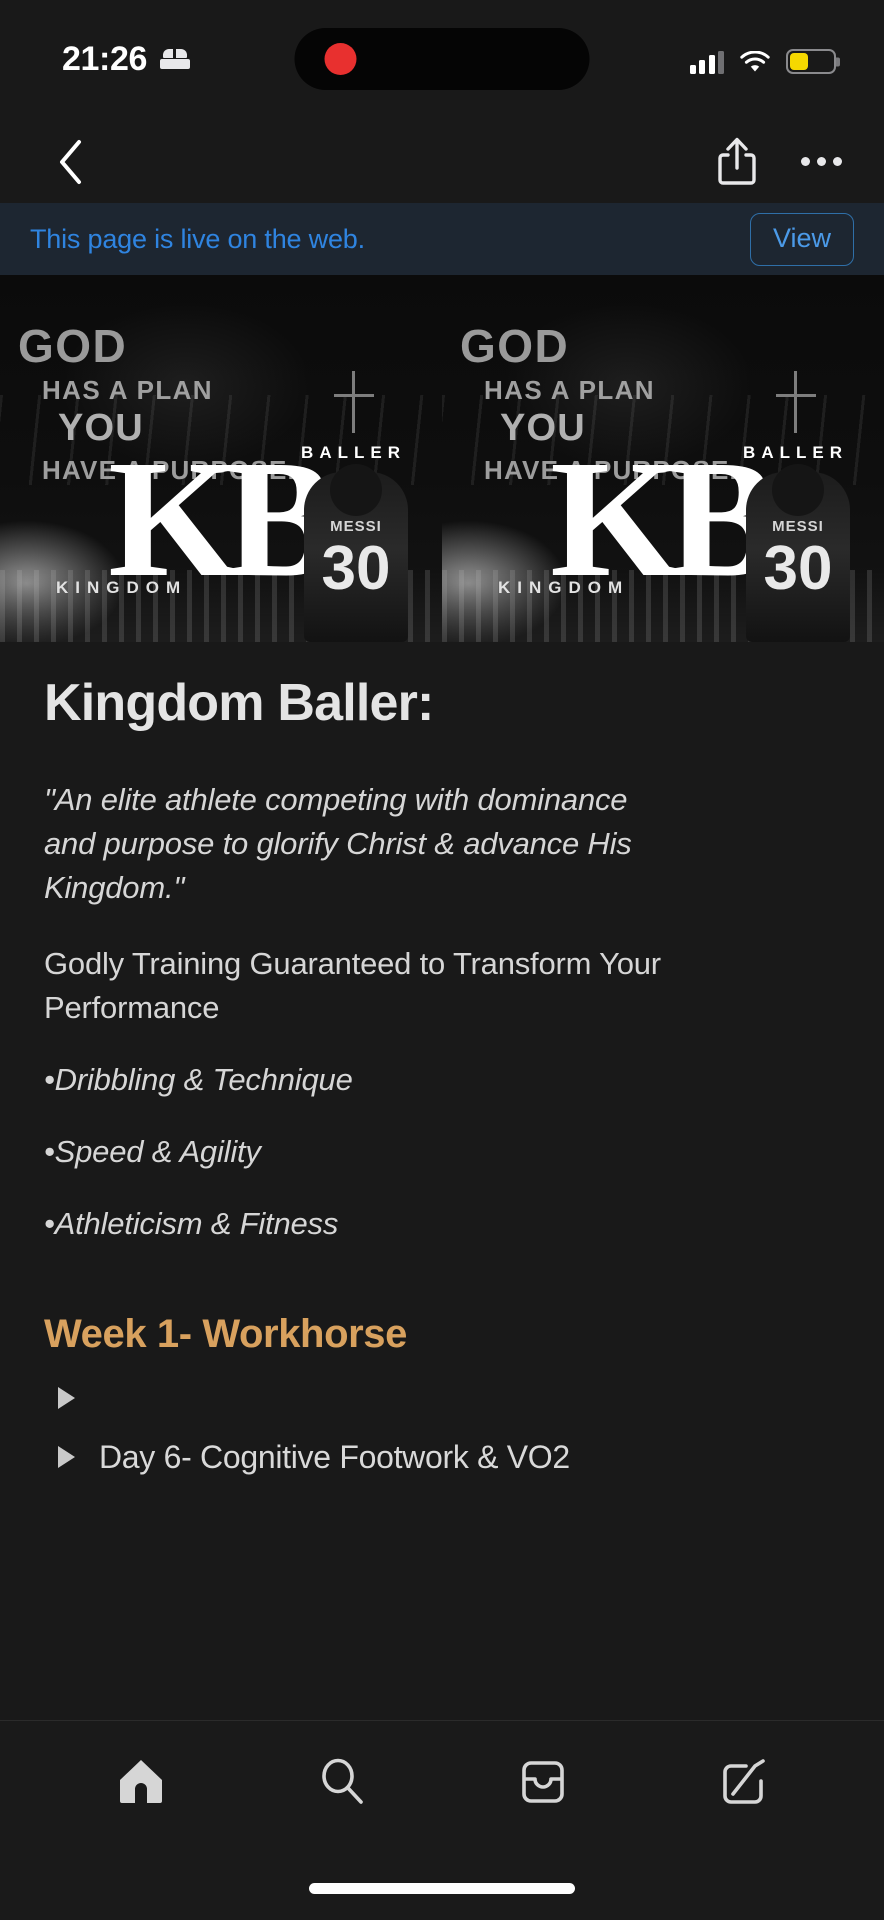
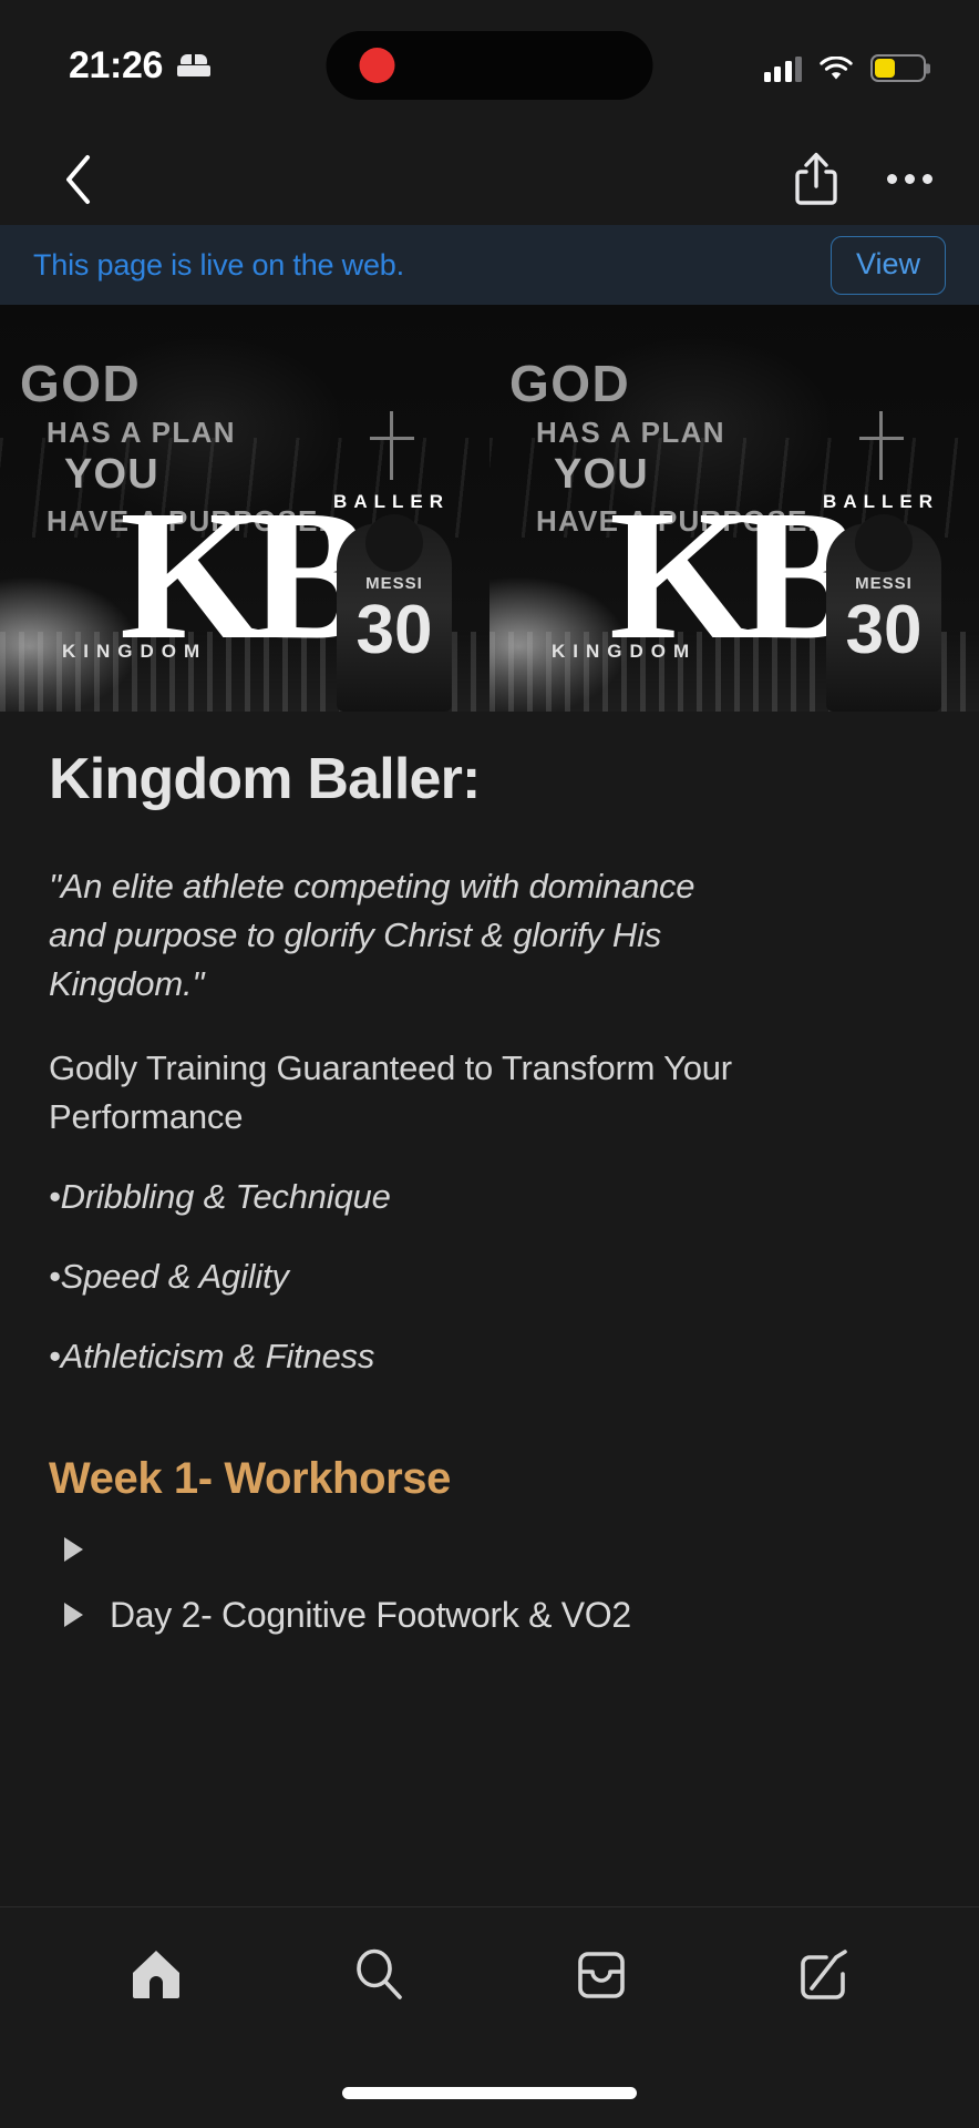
  21:26
  This page is live on the web.
  View
  GOD
  HAS A PLAN
  YOU
  HAVE A PURPOSE.
  BALLER
  KB
  KINGDOM
  MESSI
  30
  GOD
  HAS A PLAN
  YOU
  HAVE A PURPOSE.
  BALLER
  KB
  KINGDOM
  MESSI
  30
  Kingdom Baller:
- "An elite athlete competing with dominance and purpose to glorify Christ & advance His Kingdom."
+ "An elite athlete competing with dominance and purpose to glorify Christ & glorify His Kingdom."
  Godly Training Guaranteed to Transform Your Performance
  •Dribbling & Technique
  •Speed & Agility
  •Athleticism & Fitness
  Week 1- Workhorse
- Day 6- Cognitive Footwork & VO2
+ Day 2- Cognitive Footwork & VO2
